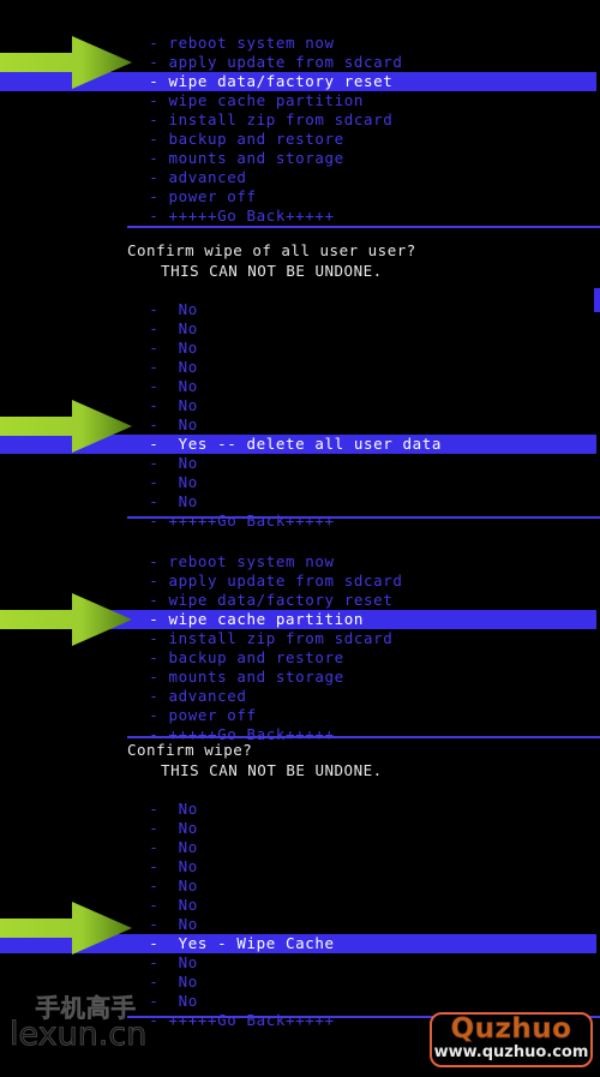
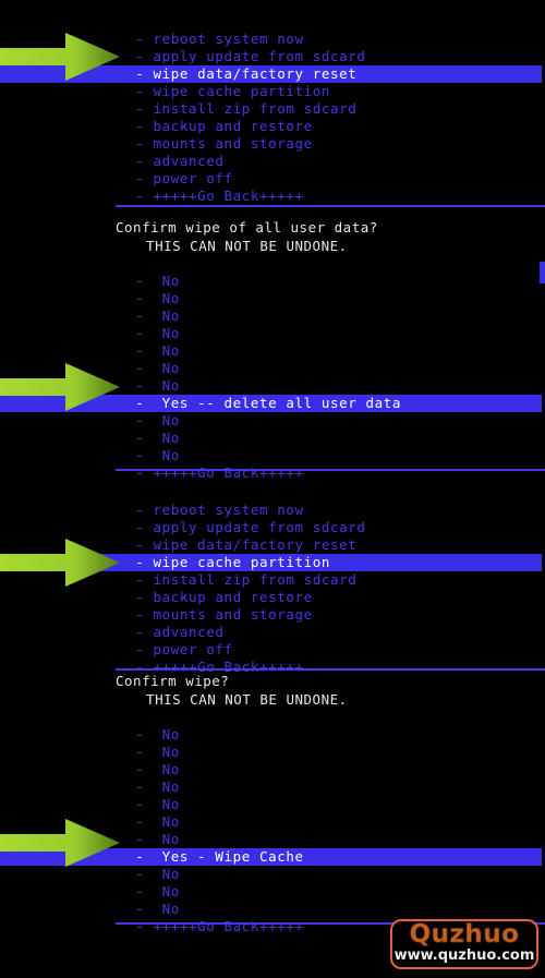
  - reboot system now
  - apply update from sdcard
  - wipe data/factory reset
  - wipe cache partition
  - install zip from sdcard
  - backup and restore
  - mounts and storage
  - advanced
  - power off
  - +++++Go Back+++++
- Confirm wipe of all user user?
+ Confirm wipe of all user data?
  THIS CAN NOT BE UNDONE.
  - No
  - No
  - No
  - No
  - No
  - No
  - No
  - Yes -- delete all user data
  - No
  - No
  - No
  - +++++Go Back+++++
  - reboot system now
  - apply update from sdcard
  - wipe data/factory reset
  - wipe cache partition
  - install zip from sdcard
  - backup and restore
  - mounts and storage
  - advanced
  - power off
  - +++++Go Back+++++
  Confirm wipe?
  THIS CAN NOT BE UNDONE.
  - No
  - No
  - No
  - No
  - No
  - No
  - No
  - Yes - Wipe Cache
  - No
  - No
  - No
  - +++++Go Back+++++
- 手机高手
- lexun.cn
  Quzhuo
  www.quzhuo.com
